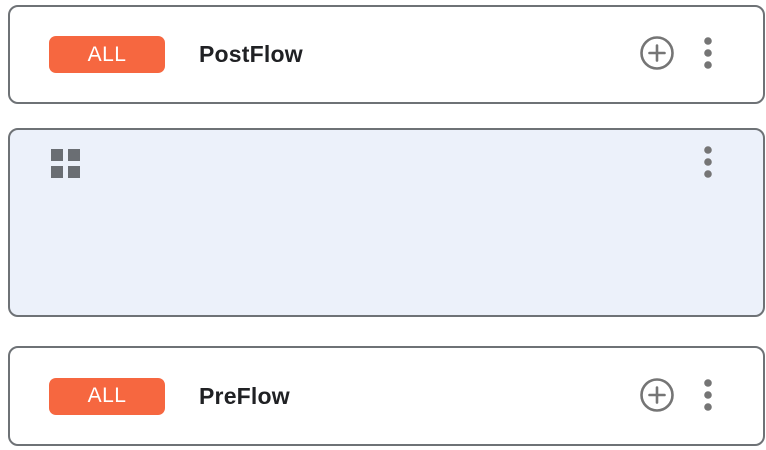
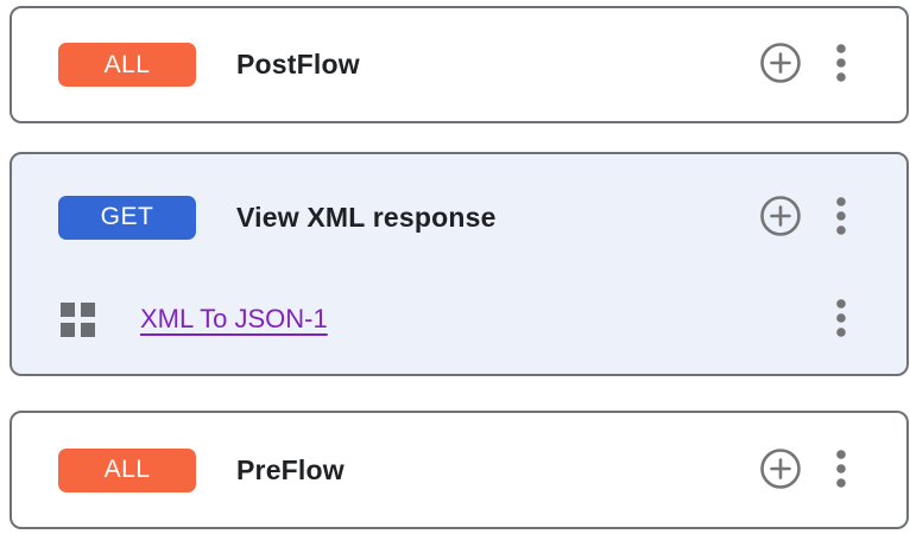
  ALL
  PostFlow
+ GET
+ View XML response
+ XML To JSON-1
  ALL
  PreFlow
